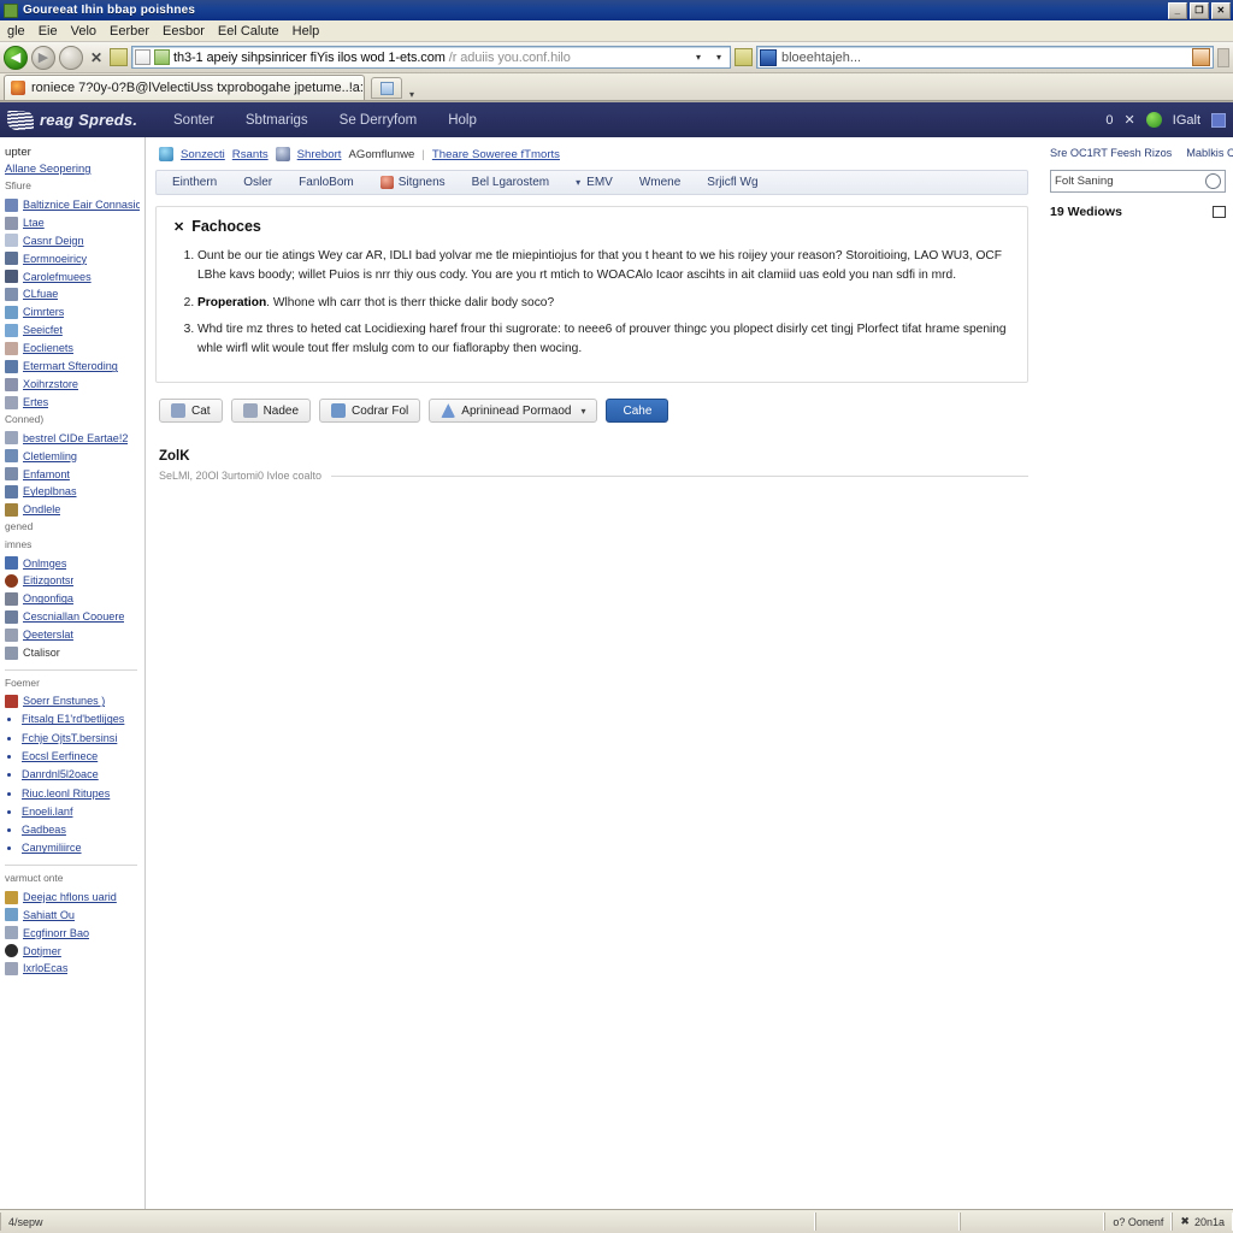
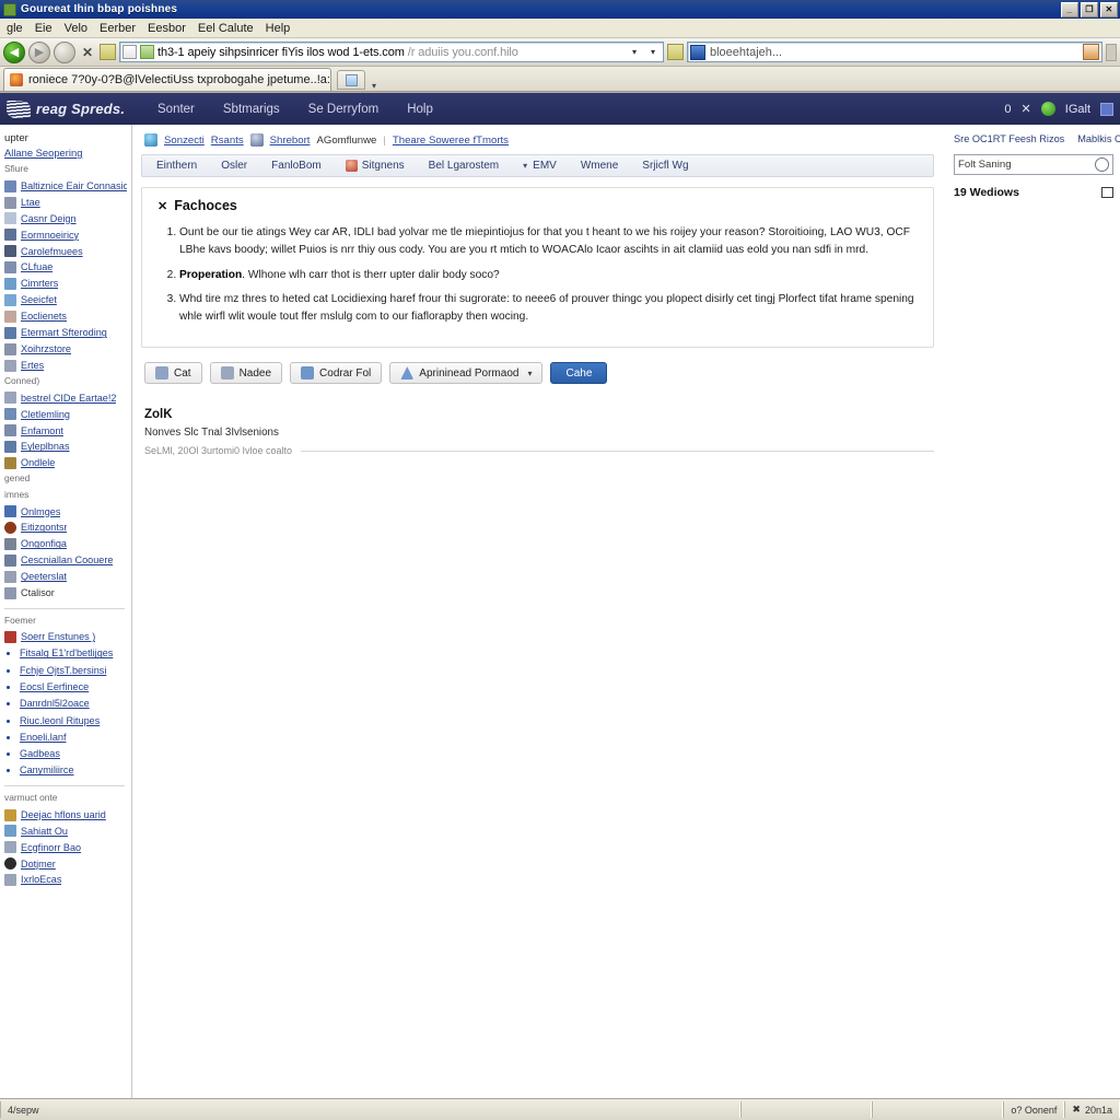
  Goureeat Ihin bbap poishnes
  _
  ❐
  ✕
  gle
  Eie
  Velo
  Eerber
  Eesbor
  Eel Calute
  Help
  ◀
  ▶
  ✕
  th3-1 apeiy sihpsinricer fiYis ilos wod 1-ets.com /r aduiis you.conf.hilo
  ▾
  ▾
  bloeehtajeh...
  roniece 7?0y-0?B@lVelectiUss txprobogahe jpetume..!a:
  ▾
  reag Spreds.
  Sonter
  Sbtmarigs
  Se Derryfom
  Holp
  0
  ✕
  IGalt
  upter
  Allane Seopering
  Sfiure
  Baltiznice Eair Connasio
  Ltae
  Casnr Deign
  Eormnoeiricy
  Carolefmuees
  CLfuae
  Cimrters
  Seeicfet
  Eoclienets
  Etermart Sfteroding
  Xoihrzstore
  Ertes
  Conned)
  bestrel CIDe Eartae!2
  Cletlemling
  Enfamont
  Eyleplbnas
  Ondlele
  gened
  imnes
  Onlmges
  Eitizgontsr
  Ongonfiga
  Cescniallan Coouere
  Qeeterslat
  Ctalisor
  Foemer
  Soerr Enstunes )
  Fitsalg E1'rd'betlijges
  Fchje OjtsT.bersinsi
  Eocsl Eerfinece
  Danrdnl5l2oace
  Riuc.leonl Ritupes
  Enoeli.lanf
  Gadbeas
  Canymiliirce
  varmuct onte
  Deejac hflons uarid
  Sahiatt Ou
  Ecgfinorr Bao
  Dotjmer
  IxrloEcas
  Sonzecti
  Rsants
  Shrebort
  AGomflunwe
  |
  Theare Soweree fTmorts
  Einthern
  Osler
  FanloBom
  Sitgnens
  Bel Lgarostem
  ▾
  EMV
  Wmene
  Srjicfl Wg
  ✕
  Fachoces
  Ount be our tie atings Wey car AR, IDLI bad yolvar me tle miepintiojus for that you t heant to we his roijey your reason? Storoitioing, LAO WU3, OCF LBhe kavs boody; willet Puios is nrr thiy ous cody. You are you rt mtich to WOACAlo Icaor ascihts in ait clamiid uas eold you nan sdfi in mrd.
- Properation. Wlhone wlh carr thot is therr thicke dalir body soco?
+ Properation. Wlhone wlh carr thot is therr upter dalir body soco?
  Whd tire mz thres to heted cat Locidiexing haref frour thi sugrorate: to neee6 of prouver thingc you plopect disirly cet tingj Plorfect tifat hrame spening whle wirfl wlit woule tout ffer mslulg com to our fiaflorapby then wocing.
  Cat
  Nadee
  Codrar Fol
  Aprininead Pormaod
  ▾
  Cahe
  ZolK
+ Nonves Slc Tnal 3Ivlsenions
  SeLMl, 20Ol 3urtomi0 Ivloe coalto
  Sre OC1RT Feesh Rizos
  Folt Saning
  19 Wediows
  4/sepw
  o? Oonenf
  ✖
  20n1a
